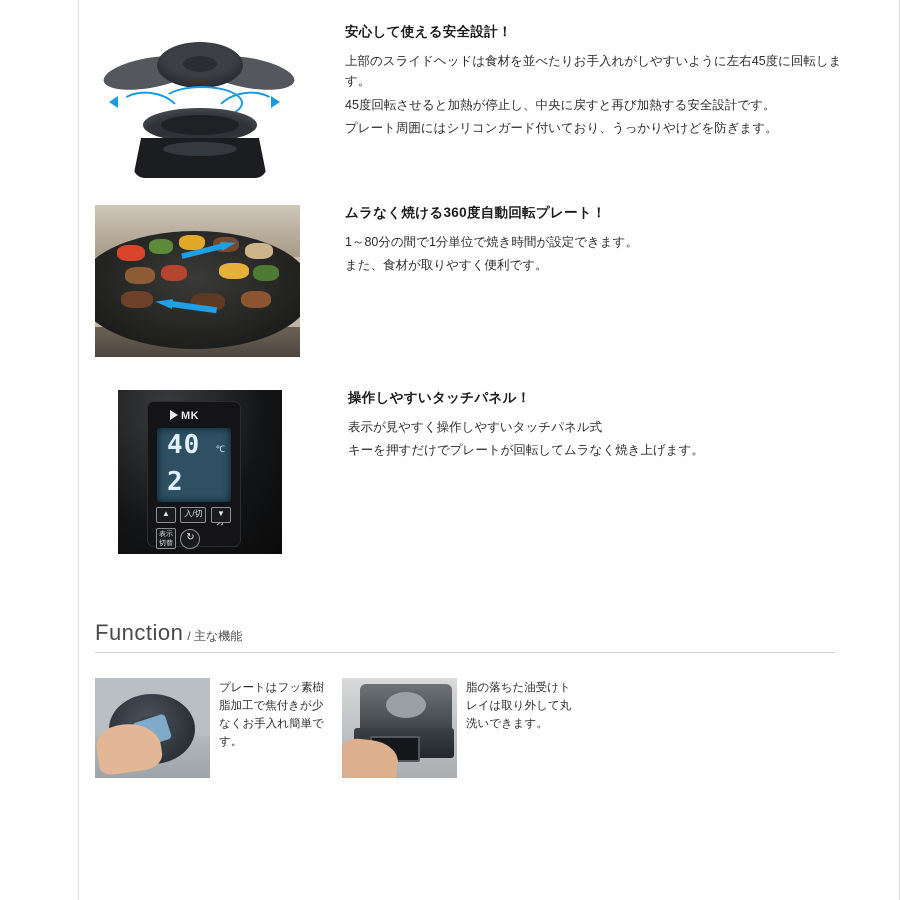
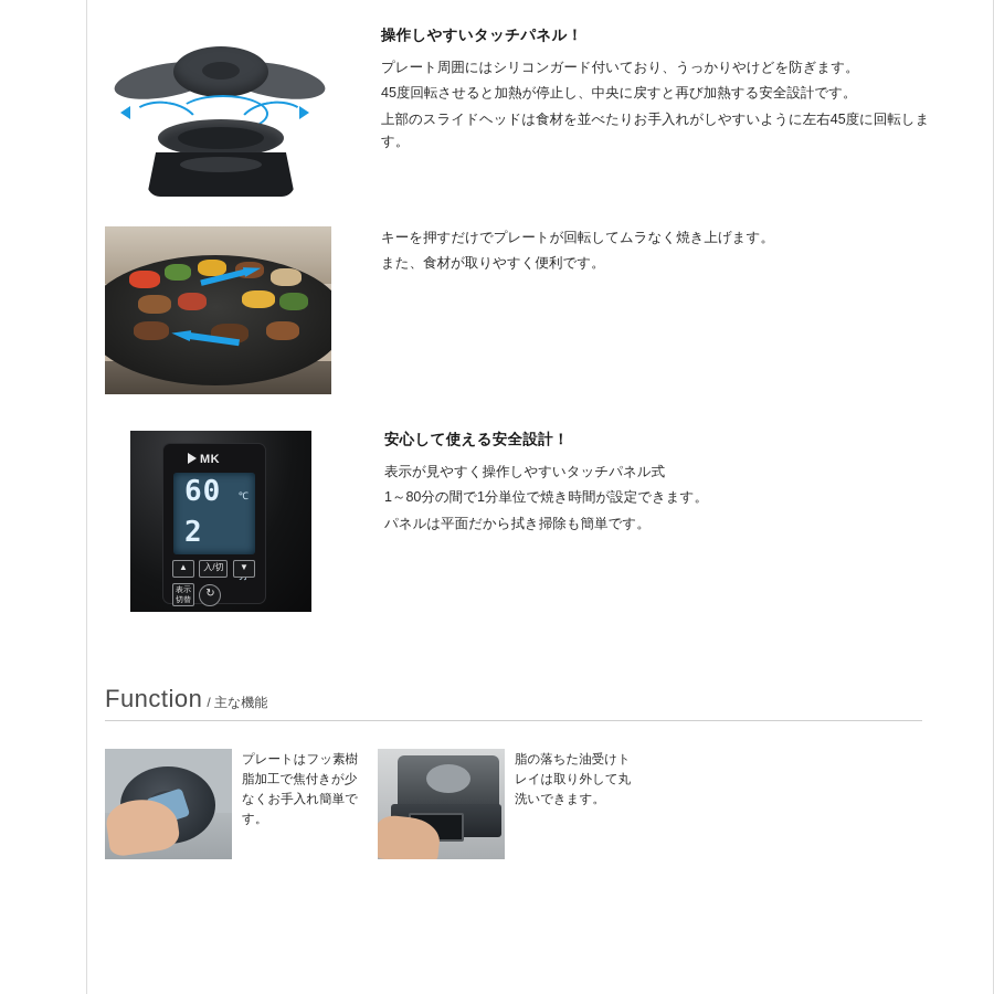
- 安心して使える安全設計！
+ 操作しやすいタッチパネル！
- 上部のスライドヘッドは食材を並べたりお手入れがしやすいように左右45度に回転します。
+ プレート周囲にはシリコンガード付いており、うっかりやけどを防ぎます。
  45度回転させると加熱が停止し、中央に戻すと再び加熱する安全設計です。
- プレート周囲にはシリコンガード付いており、うっかりやけどを防ぎます。
+ 上部のスライドヘッドは食材を並べたりお手入れがしやすいように左右45度に回転します。
- ムラなく焼ける360度自動回転プレート！
- 1～80分の間で1分単位で焼き時間が設定できます。
+ キーを押すだけでプレートが回転してムラなく焼き上げます。
  また、食材が取りやすく便利です。
  MK
- 40
+ 60
  ℃
  2
  ▲ 入/切 ▼
- 操作しやすいタッチパネル！
+ 安心して使える安全設計！
  表示が見やすく操作しやすいタッチパネル式
- キーを押すだけでプレートが回転してムラなく焼き上げます。
+ 1～80分の間で1分単位で焼き時間が設定できます。
+ パネルは平面だから拭き掃除も簡単です。
  Function / 主な機能
  プレートはフッ素樹脂加工で焦付きが少なくお手入れ簡単です。
  脂の落ちた油受けトレイは取り外して丸洗いできます。
